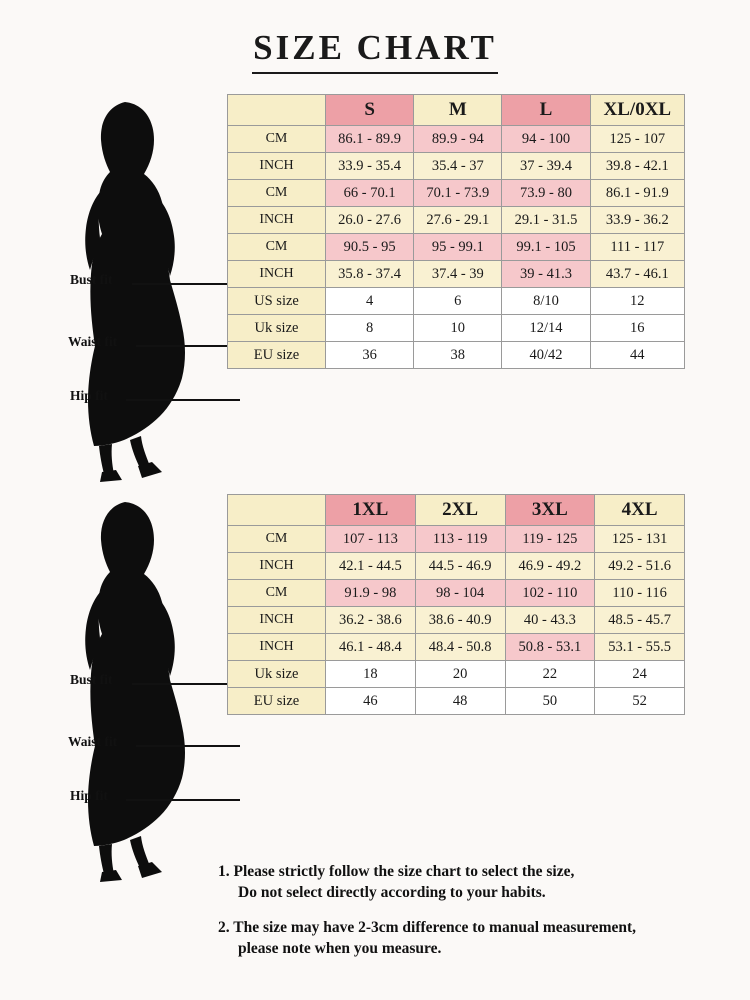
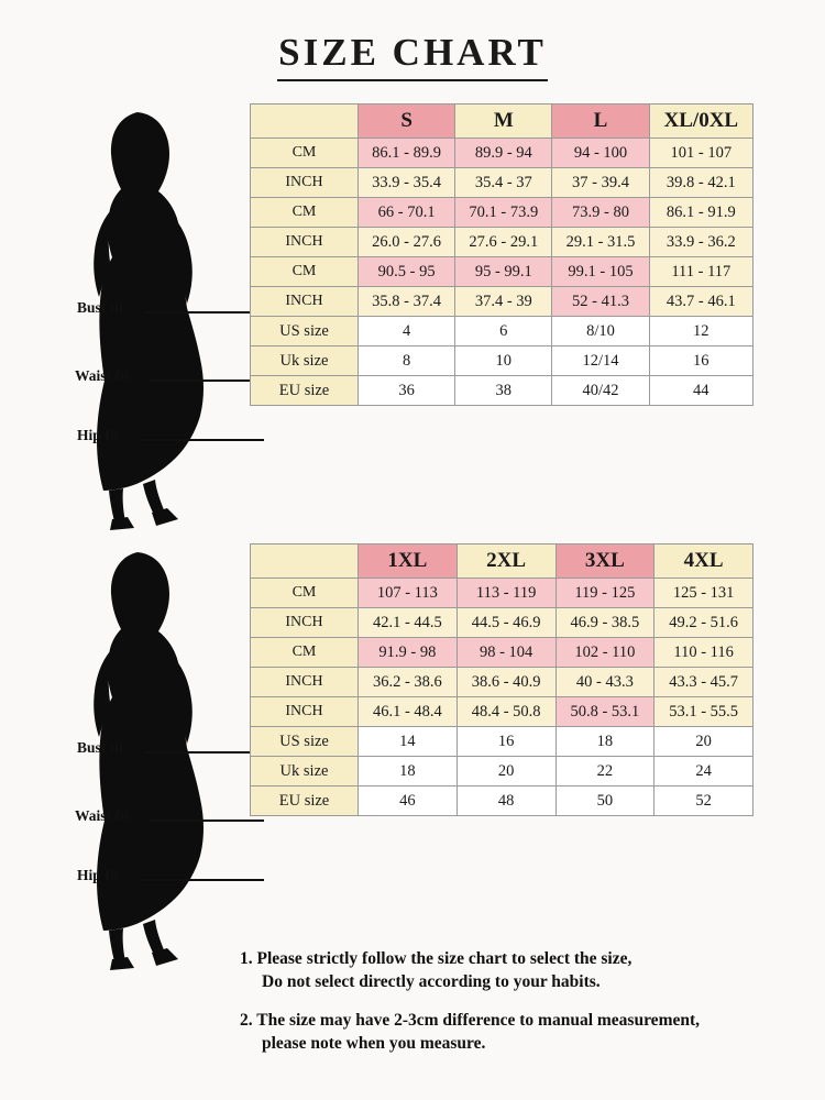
  SIZE CHART
  Bust fit
  Waist fit
  Hip fit
  	S	M	L	XL/0XL
- CM	86.1 - 89.9	89.9 - 94	94 - 100	125 - 107
+ CM	86.1 - 89.9	89.9 - 94	94 - 100	101 - 107
  INCH	33.9 - 35.4	35.4 - 37	37 - 39.4	39.8 - 42.1
  CM	66 - 70.1	70.1 - 73.9	73.9 - 80	86.1 - 91.9
  INCH	26.0 - 27.6	27.6 - 29.1	29.1 - 31.5	33.9 - 36.2
  CM	90.5 - 95	95 - 99.1	99.1 - 105	111 - 117
- INCH	35.8 - 37.4	37.4 - 39	39 - 41.3	43.7 - 46.1
+ INCH	35.8 - 37.4	37.4 - 39	52 - 41.3	43.7 - 46.1
  US size	4	6	8/10	12
  Uk size	8	10	12/14	16
  EU size	36	38	40/42	44
  Bust fit
  Waist fit
  Hip fit
  	1XL	2XL	3XL	4XL
  CM	107 - 113	113 - 119	119 - 125	125 - 131
- INCH	42.1 - 44.5	44.5 - 46.9	46.9 - 49.2	49.2 - 51.6
+ INCH	42.1 - 44.5	44.5 - 46.9	46.9 - 38.5	49.2 - 51.6
  CM	91.9 - 98	98 - 104	102 - 110	110 - 116
- INCH	36.2 - 38.6	38.6 - 40.9	40 - 43.3	48.5 - 45.7
+ INCH	36.2 - 38.6	38.6 - 40.9	40 - 43.3	43.3 - 45.7
  INCH	46.1 - 48.4	48.4 - 50.8	50.8 - 53.1	53.1 - 55.5
+ US size	14	16	18	20
  Uk size	18	20	22	24
  EU size	46	48	50	52
  1. Please strictly follow the size chart to select the size,
  Do not select directly according to your habits.
  2. The size may have 2-3cm difference to manual measurement,
  please note when you measure.
